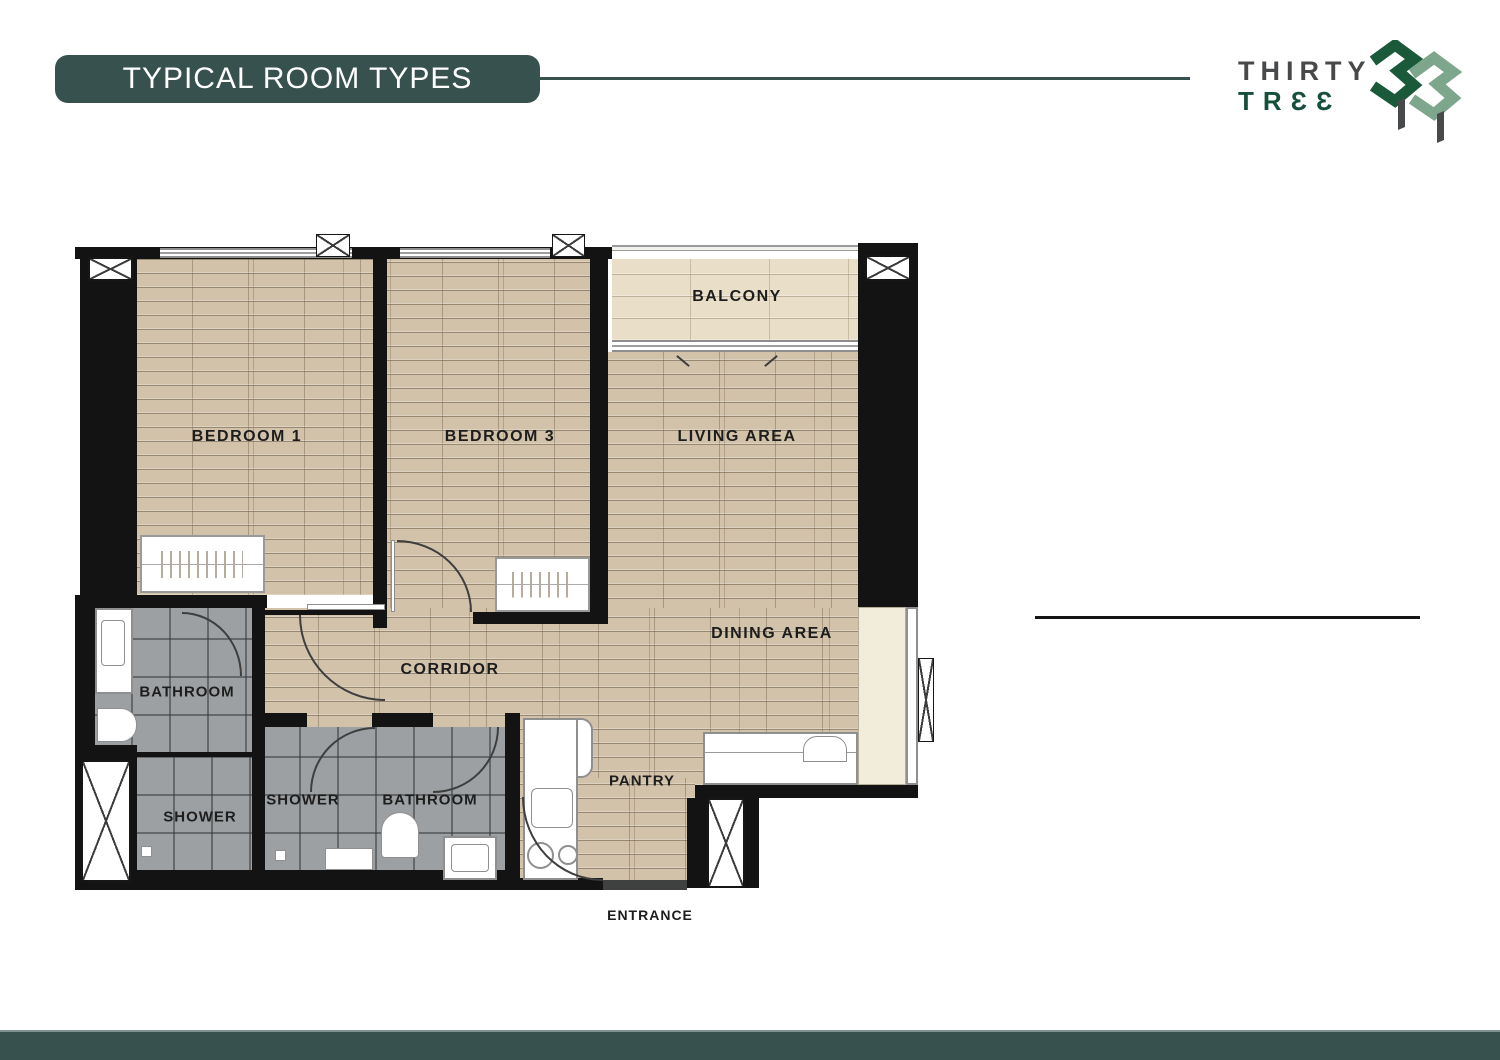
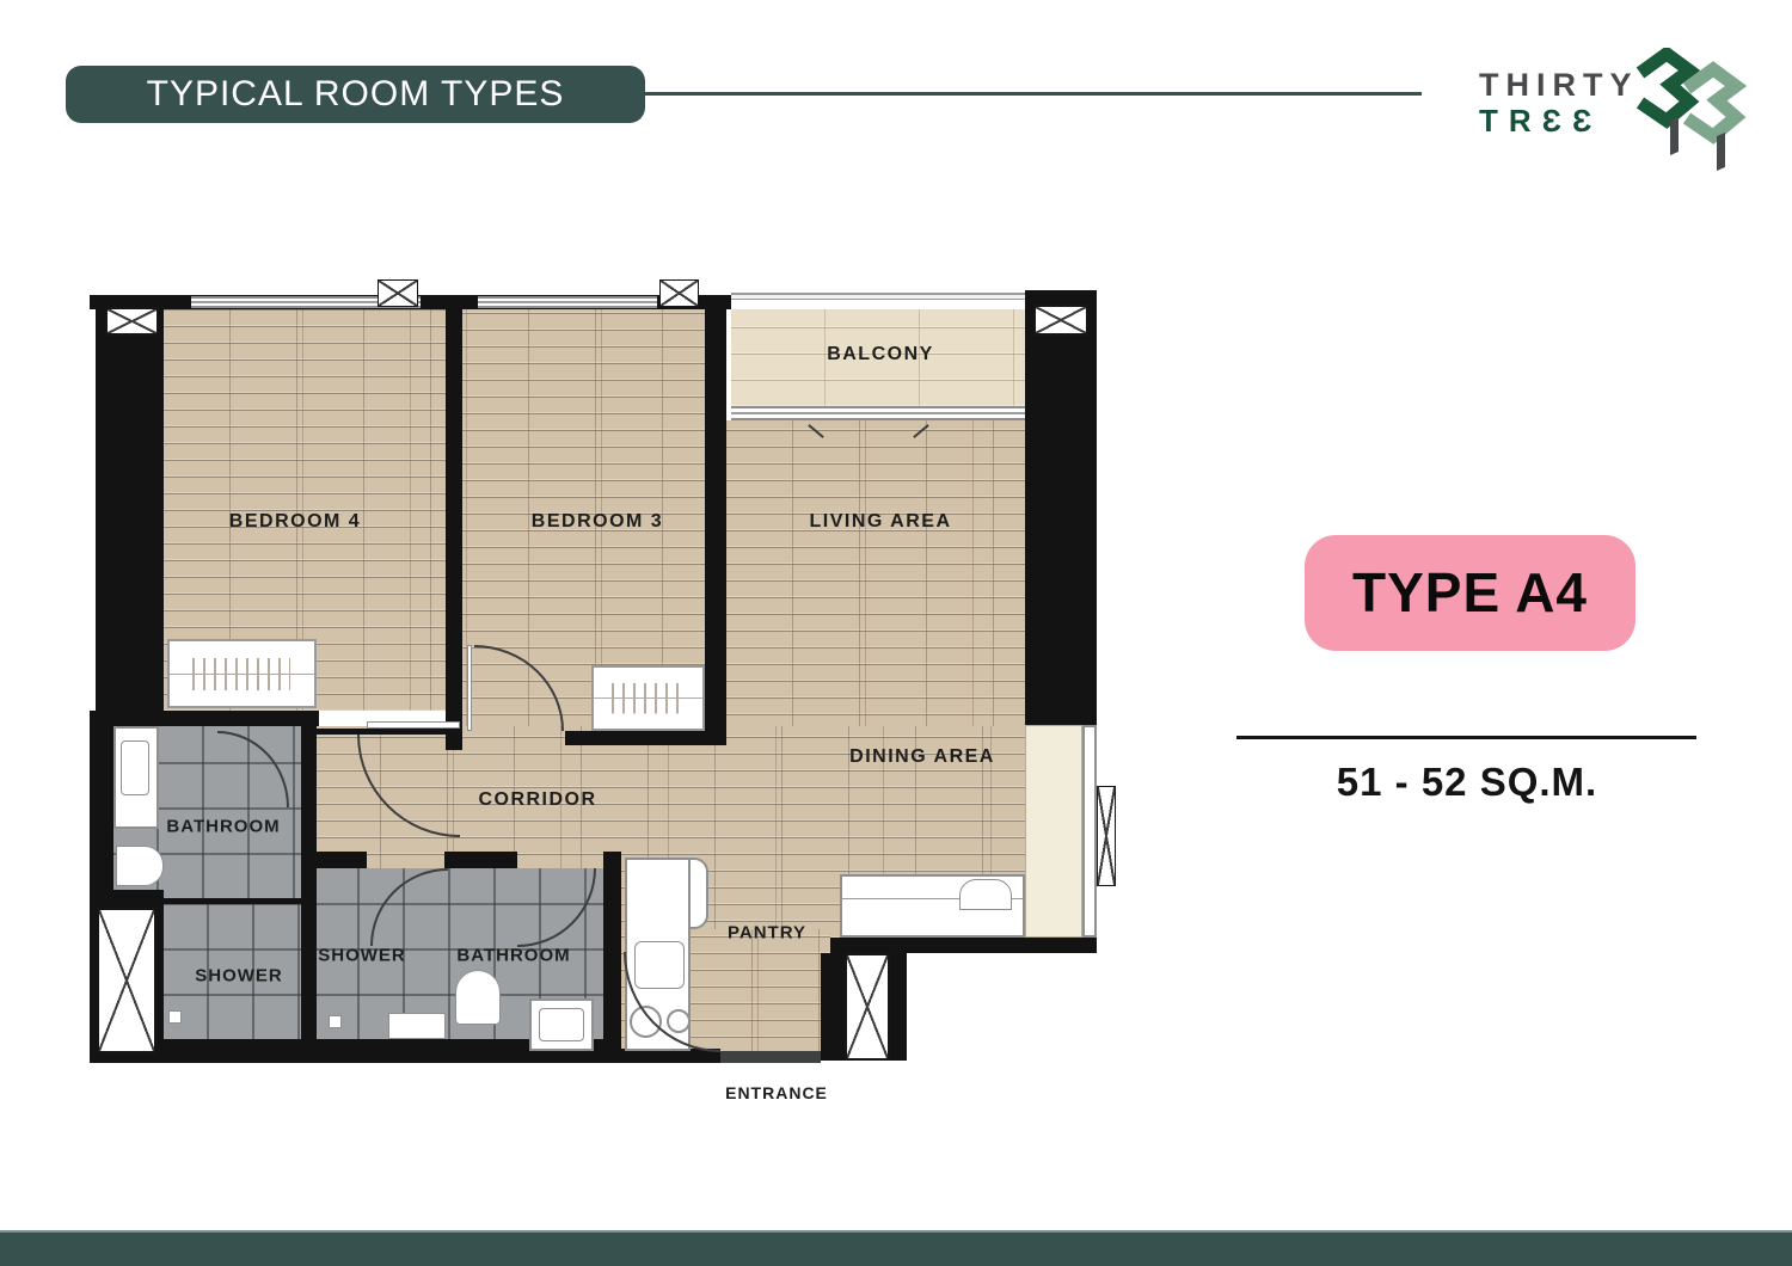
  TYPICAL ROOM TYPES
  THIRTY
  TRƐƐ
+ TYPE A4
+ 51 - 52 SQ.M.
- BEDROOM 1
+ BEDROOM 4
  BEDROOM 3
  LIVING AREA
  BALCONY
  DINING AREA
  CORRIDOR
  BATHROOM
  SHOWER
  SHOWER
  BATHROOM
  PANTRY
  ENTRANCE
